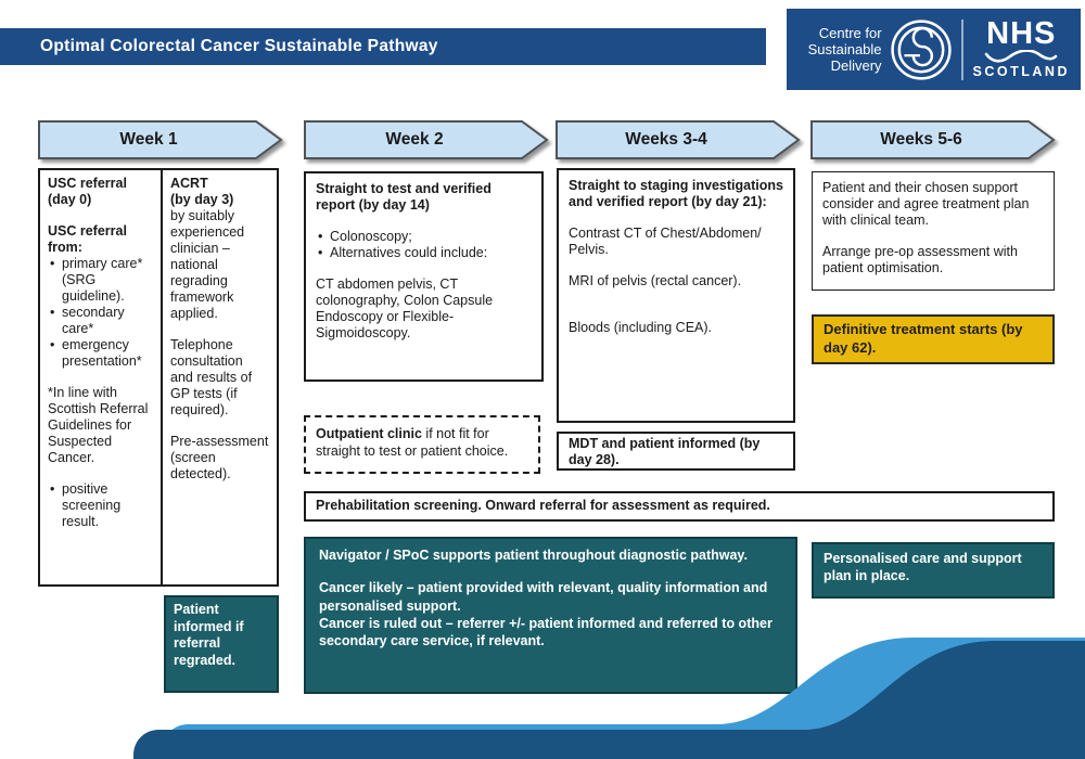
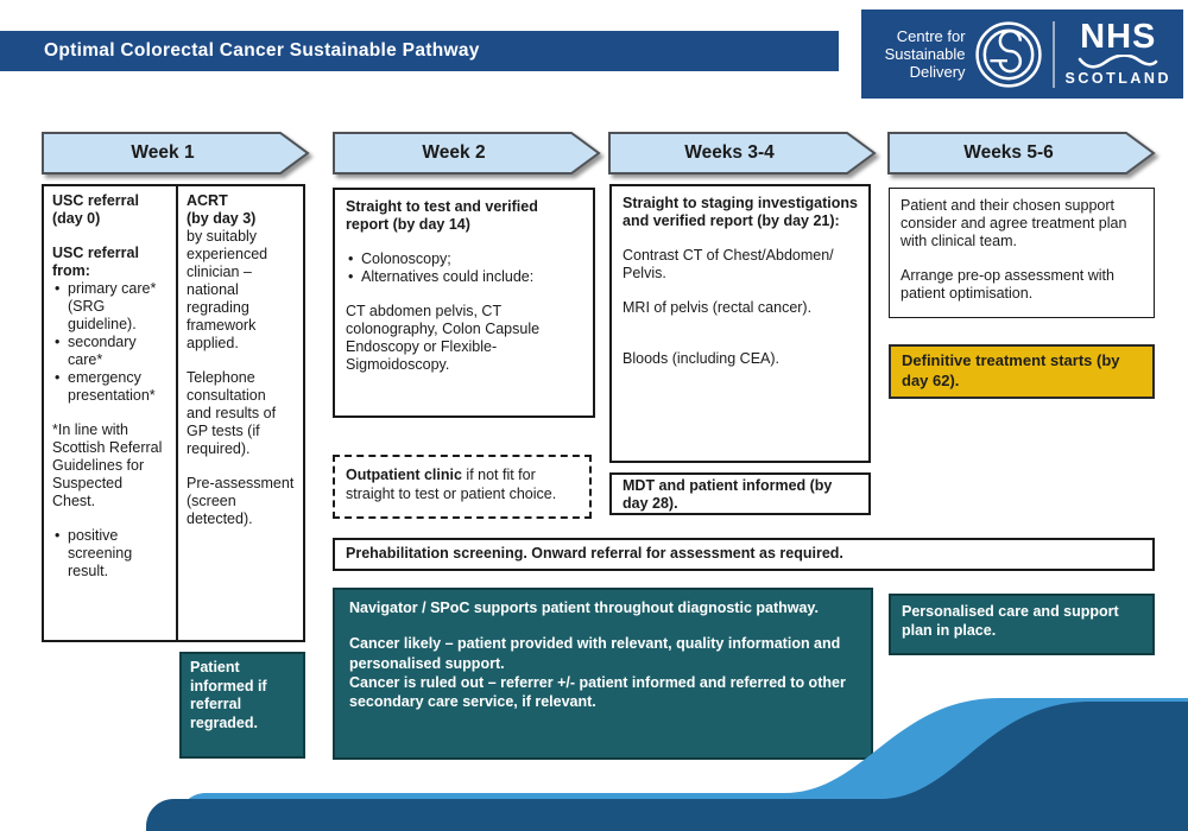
  Optimal Colorectal Cancer Sustainable Pathway
  Centre for
  Sustainable
  Delivery
  NHS
  SCOTLAND
  Week 1
  Week 2
  Weeks 3-4
  Weeks 5-6
  USC referral (day 0)
  USC referral from:
  primary care* (SRG guideline).
  secondary care*
  emergency presentation*
- *In line with Scottish Referral Guidelines for Suspected Cancer.
+ *In line with Scottish Referral Guidelines for Suspected Chest.
  positive screening result.
  ACRT
  (by day 3)
  by suitably experienced clinician – national regrading framework applied.
  Telephone consultation and results of GP tests (if required).
  Pre-assessment (screen detected).
  Patient informed if referral regraded.
  Straight to test and verified report (by day 14)
  Colonoscopy;
  Alternatives could include:
  CT abdomen pelvis, CT colonography, Colon Capsule Endoscopy or Flexible-Sigmoidoscopy.
  Outpatient clinic if not fit for straight to test or patient choice.
  Straight to staging investigations and verified report (by day 21):
  Contrast CT of Chest/Abdomen/ Pelvis.
  MRI of pelvis (rectal cancer).
  Bloods (including CEA).
  MDT and patient informed (by day 28).
  Patient and their chosen support consider and agree treatment plan with clinical team.
  Arrange pre-op assessment with patient optimisation.
  Definitive treatment starts (by day 62).
  Prehabilitation screening. Onward referral for assessment as required.
  Navigator / SPoC supports patient throughout diagnostic pathway.
  Cancer likely – patient provided with relevant, quality information and personalised support.
  Cancer is ruled out – referrer +/- patient informed and referred to other secondary care service, if relevant.
  Personalised care and support plan in place.
